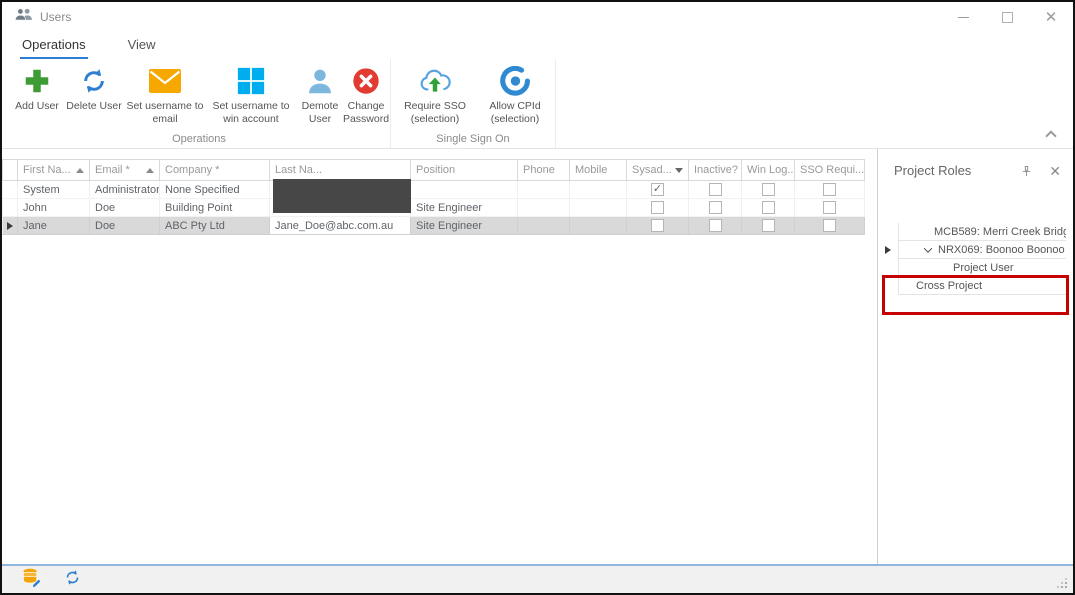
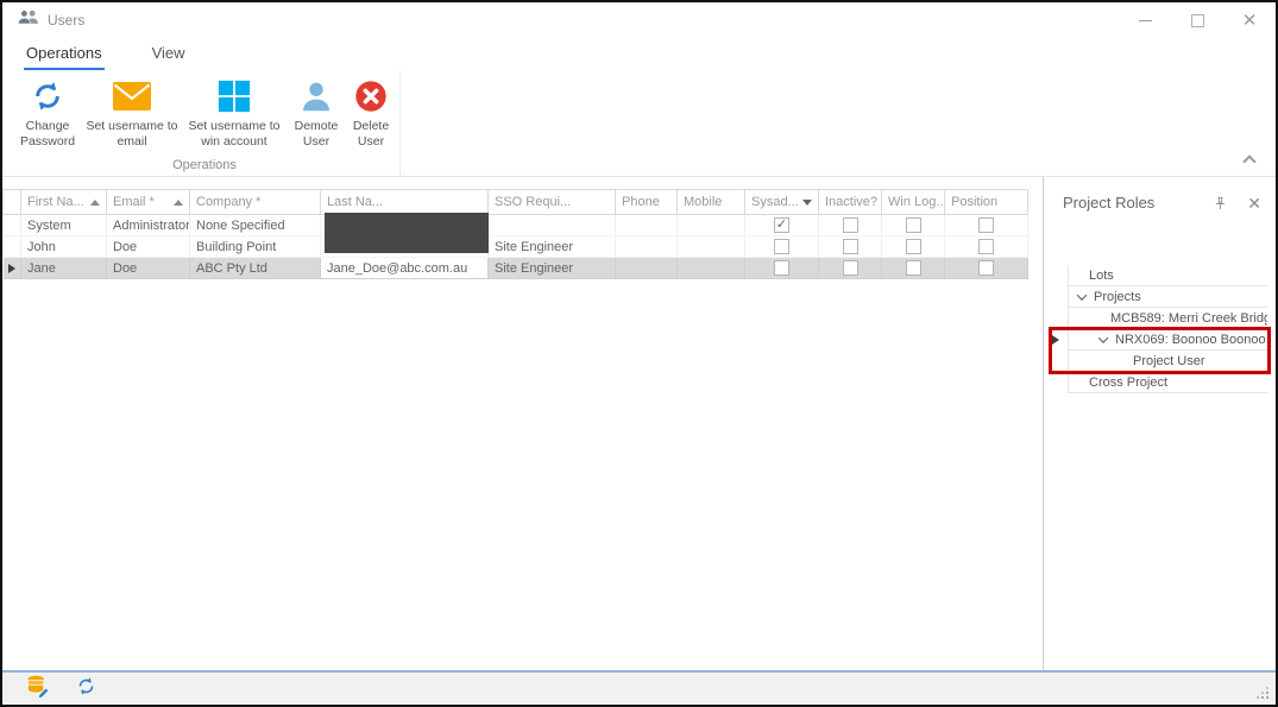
  Users
  ✕
  Operations
  View
- Add User
- Delete User
+ Change Password
  Set username to email
  Set username to win account
  Demote User
- Change Password
+ Delete User
  Operations
- Require SSO (selection)
- Allow CPId (selection)
- Single Sign On
  First Na...
  Email *
  Company *
  Last Na...
- Position
+ SSO Requi...
  Phone
  Mobile
  Sysad...
  Inactive?
  Win Log..
- SSO Requi...
+ Position
  System
  Administrator
  None Specified
  John
  Doe
  Building Point
  Site Engineer
  Jane
  Doe
  ABC Pty Ltd
  Jane_Doe@abc.com.au
  Site Engineer
  Project Roles
  ✕
+ Lots
+ Projects
  MCB589: Merri Creek Brid
  NRX069: Boonoo Boonoo
  Project User
  Cross Project
